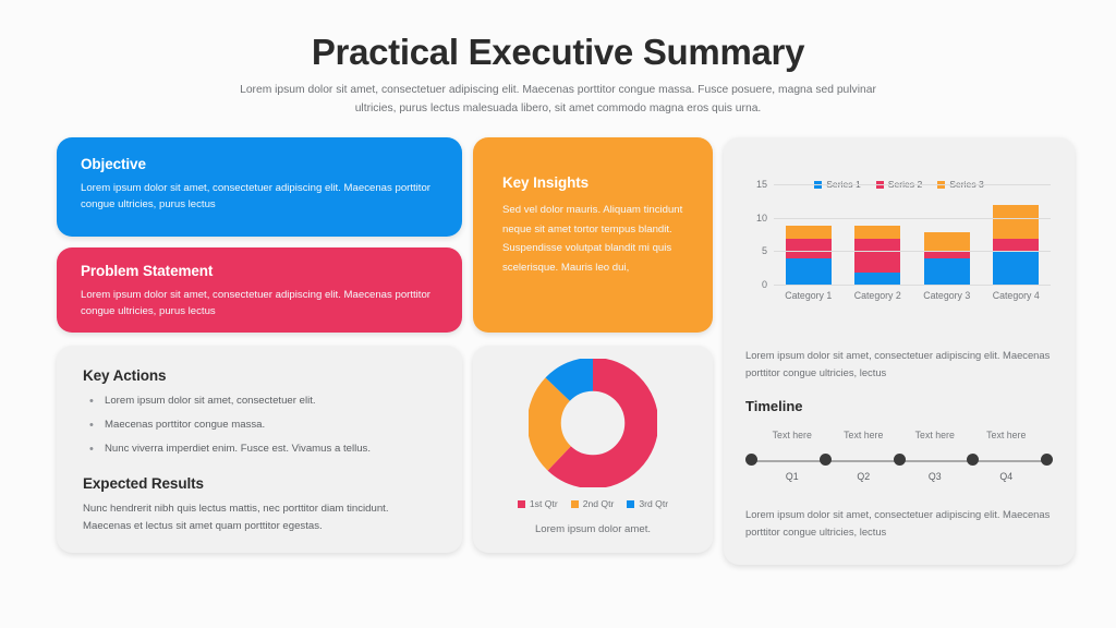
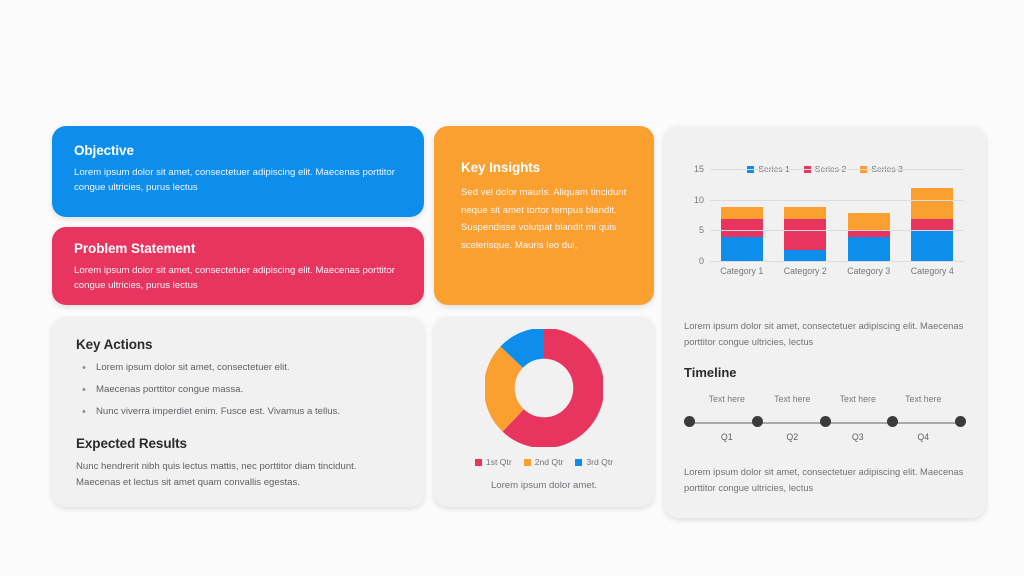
- Practical Executive Summary
- Lorem ipsum dolor sit amet, consectetuer adipiscing elit. Maecenas porttitor congue massa. Fusce posuere, magna sed pulvinar ultricies, purus lectus malesuada libero, sit amet commodo magna eros quis urna.
  Objective
  Lorem ipsum dolor sit amet, consectetuer adipiscing elit. Maecenas porttitor congue ultricies, purus lectus
  Problem Statement
  Lorem ipsum dolor sit amet, consectetuer adipiscing elit. Maecenas porttitor congue ultricies, purus lectus
  Key Actions
  Lorem ipsum dolor sit amet, consectetuer elit.
  Maecenas porttitor congue massa.
  Nunc viverra imperdiet enim. Fusce est. Vivamus a tellus.
  Expected Results
- Nunc hendrerit nibh quis lectus mattis, nec porttitor diam tincidunt. Maecenas et lectus sit amet quam porttitor egestas.
+ Nunc hendrerit nibh quis lectus mattis, nec porttitor diam tincidunt. Maecenas et lectus sit amet quam convallis egestas.
  Key Insights
  Sed vel dolor mauris. Aliquam tincidunt neque sit amet tortor tempus blandit. Suspendisse volutpat blandit mi quis scelerisque. Mauris leo dui,
  1st Qtr
  2nd Qtr
  3rd Qtr
  Lorem ipsum dolor amet.
  0
  5
  10
  15
  Category 1
  Category 2
  Category 3
  Category 4
  Lorem ipsum dolor sit amet, consectetuer adipiscing elit. Maecenas porttitor congue ultricies, lectus
  Timeline
  Text here
  Text here
  Text here
  Text here
  Q1
  Q2
  Q3
  Q4
  Lorem ipsum dolor sit amet, consectetuer adipiscing elit. Maecenas porttitor congue ultricies, lectus
